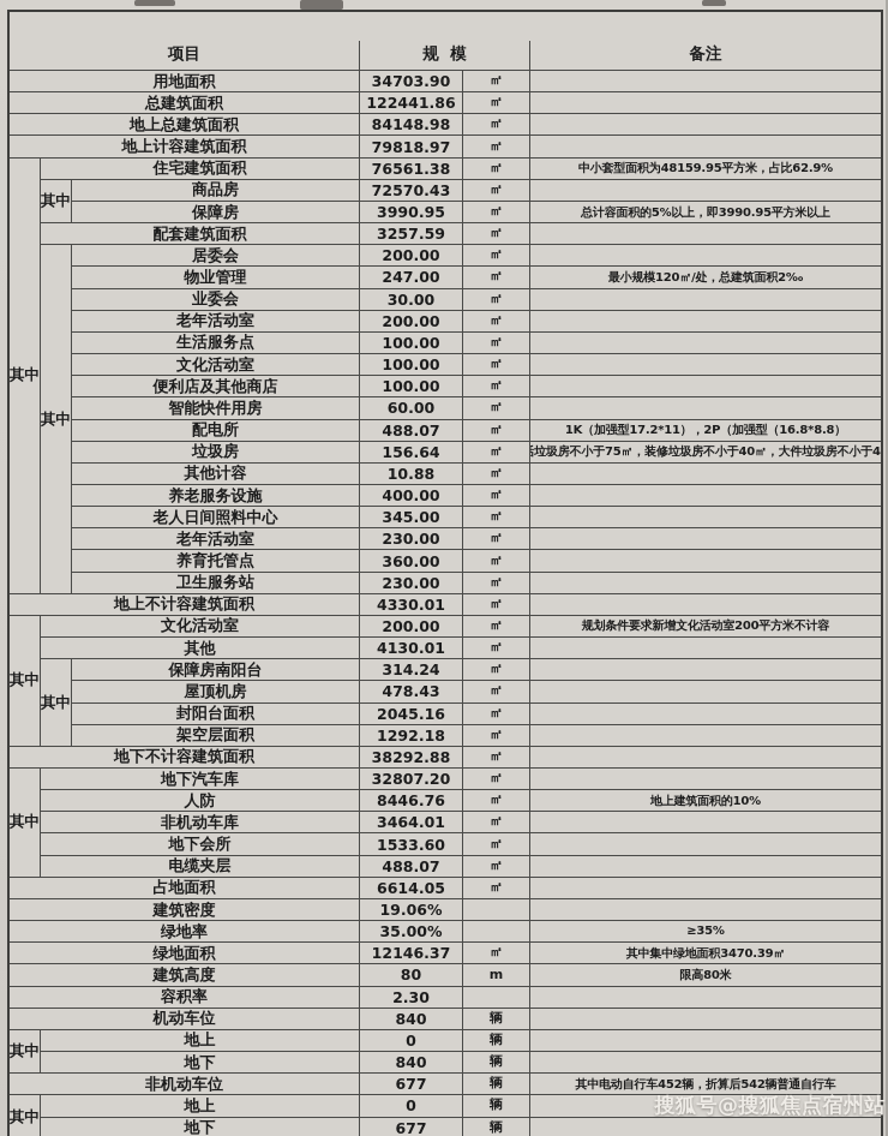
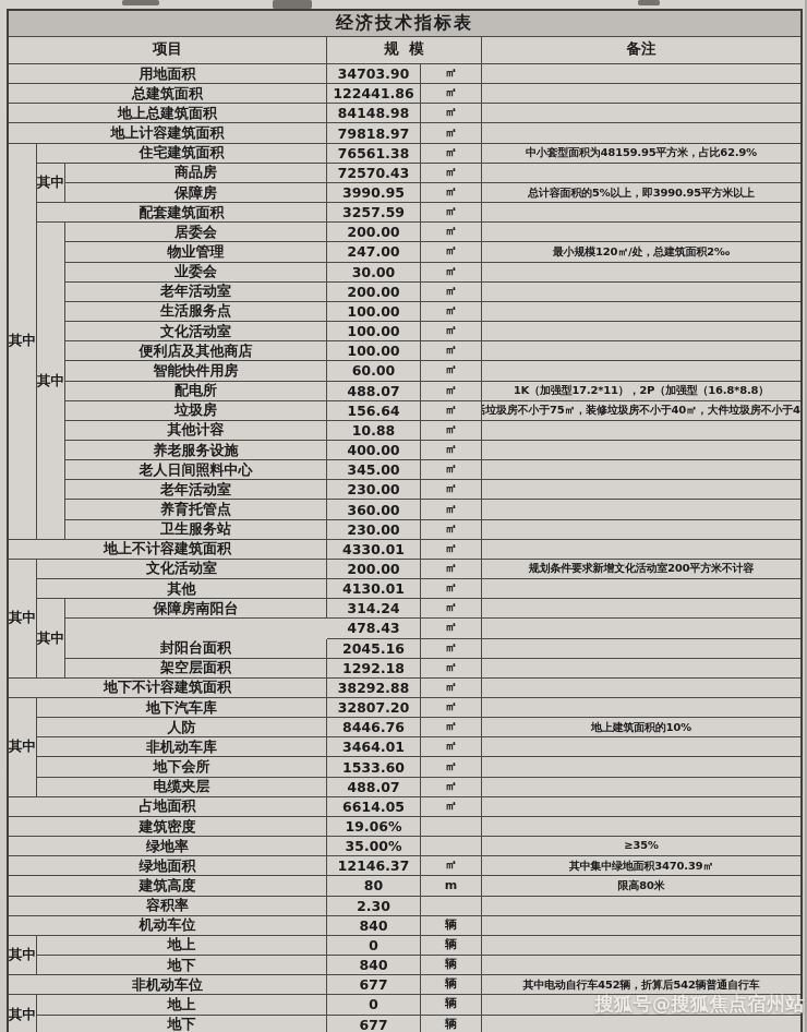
+ 经济技术指标表
  项目
  规 模
  备注
  用地面积
  34703.90
  ㎡
  总建筑面积
  122441.86
  ㎡
  地上总建筑面积
  84148.98
  ㎡
  地上计容建筑面积
  79818.97
  ㎡
  其中
  住宅建筑面积
  76561.38
  ㎡
  中小套型面积为48159.95平方米，占比62.9%
  其中
  商品房
  72570.43
  ㎡
  保障房
  3990.95
  ㎡
  总计容面积的5%以上，即3990.95平方米以上
  配套建筑面积
  3257.59
  ㎡
  其中
  居委会
  200.00
  ㎡
  物业管理
  247.00
  ㎡
  最小规模120㎡/处，总建筑面积2‰
  业委会
  30.00
  ㎡
  老年活动室
  200.00
  ㎡
  生活服务点
  100.00
  ㎡
  文化活动室
  100.00
  ㎡
  便利店及其他商店
  100.00
  ㎡
  智能快件用房
  60.00
  ㎡
  配电所
  488.07
  ㎡
  1K（加强型17.2*11），2P（加强型（16.8*8.8）
  垃圾房
  156.64
  ㎡
  垃圾房不小于75㎡，装修垃圾房不小于40㎡，大件垃圾房不小于4
  其他计容
  10.88
  ㎡
  养老服务设施
  400.00
  ㎡
  老人日间照料中心
  345.00
  ㎡
  老年活动室
  230.00
  ㎡
  养育托管点
  360.00
  ㎡
  卫生服务站
  230.00
  ㎡
  地上不计容建筑面积
  4330.01
  ㎡
  其中
  文化活动室
  200.00
  ㎡
  规划条件要求新增文化活动室200平方米不计容
  其他
  4130.01
  ㎡
  其中
  保障房南阳台
  314.24
  ㎡
- 屋顶机房
  478.43
  ㎡
  封阳台面积
  2045.16
  ㎡
  架空层面积
  1292.18
  ㎡
  地下不计容建筑面积
  38292.88
  ㎡
  其中
  地下汽车库
  32807.20
  ㎡
  人防
  8446.76
  ㎡
  地上建筑面积的10%
  非机动车库
  3464.01
  ㎡
  地下会所
  1533.60
  ㎡
  电缆夹层
  488.07
  ㎡
  占地面积
  6614.05
  ㎡
  建筑密度
  19.06%
  绿地率
  35.00%
  ≥35%
  绿地面积
  12146.37
  ㎡
  其中集中绿地面积3470.39㎡
  建筑高度
  80
  m
  限高80米
  容积率
  2.30
  机动车位
  840
  辆
  其中
  地上
  0
  辆
  地下
  840
  辆
  非机动车位
  677
  辆
  其中电动自行车452辆，折算后542辆普通自行车
  其中
  地上
  0
  辆
  地下
  677
  辆
  搜狐号@搜狐焦点宿州站
